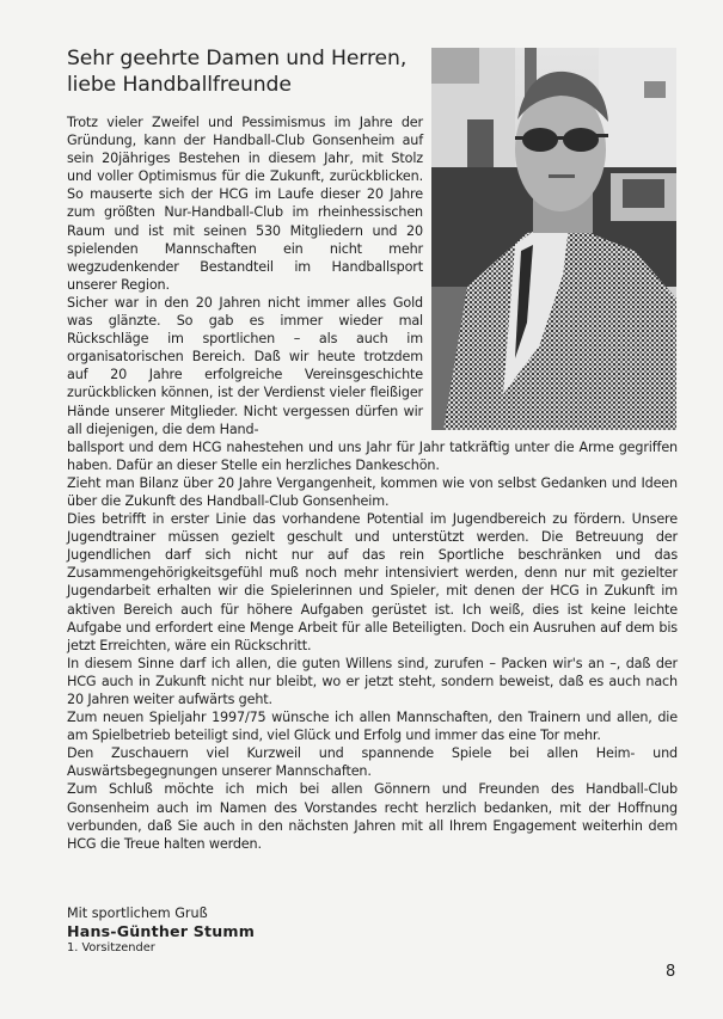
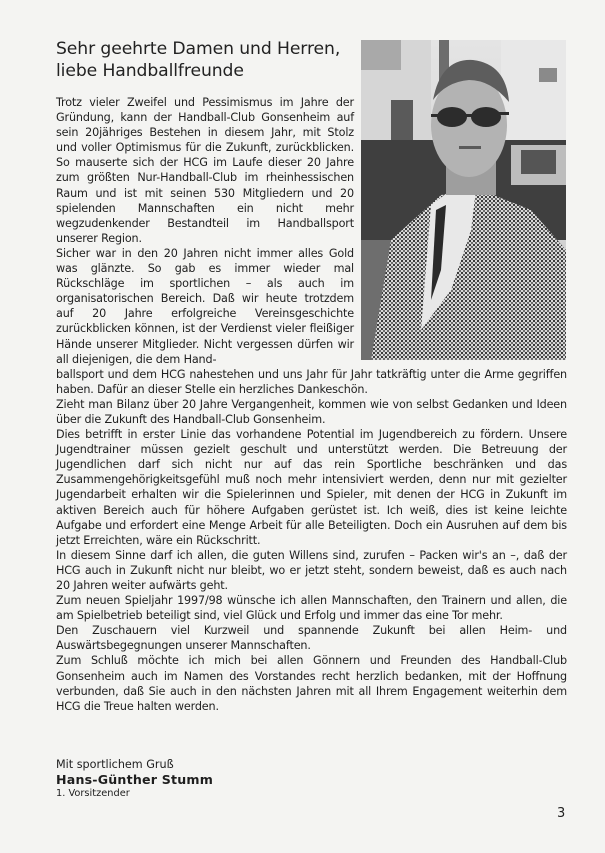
  Sehr geehrte Damen und Herren,
  liebe Handballfreunde
  Trotz vieler Zweifel und Pessimismus im Jahre der Gründung, kann der Handball-Club Gonsenheim auf sein 20jähriges Bestehen in diesem Jahr, mit Stolz und voller Optimismus für die Zukunft, zurückblicken. So mauserte sich der HCG im Laufe dieser 20 Jahre zum größten Nur-Handball-Club im rheinhessischen Raum und ist mit seinen 530 Mitgliedern und 20 spielenden Mannschaften ein nicht mehr wegzudenkender Bestandteil im Handballsport unserer Region.
  Sicher war in den 20 Jahren nicht immer alles Gold was glänzte. So gab es immer wieder mal Rückschläge im sportlichen – als auch im organisatorischen Bereich. Daß wir heute trotzdem auf 20 Jahre erfolgreiche Vereinsgeschichte zurückblicken können, ist der Verdienst vieler fleißiger Hände unserer Mitglieder. Nicht vergessen dürfen wir all diejenigen, die dem Hand-
  ballsport und dem HCG nahestehen und uns Jahr für Jahr tatkräftig unter die Arme gegriffen haben. Dafür an dieser Stelle ein herzliches Dankeschön.
  Zieht man Bilanz über 20 Jahre Vergangenheit, kommen wie von selbst Gedanken und Ideen über die Zukunft des Handball-Club Gonsenheim.
  Dies betrifft in erster Linie das vorhandene Potential im Jugendbereich zu fördern. Unsere Jugendtrainer müssen gezielt geschult und unterstützt werden. Die Betreuung der Jugendlichen darf sich nicht nur auf das rein Sportliche beschränken und das Zusammengehörigkeitsgefühl muß noch mehr intensiviert werden, denn nur mit gezielter Jugendarbeit erhalten wir die Spielerinnen und Spieler, mit denen der HCG in Zukunft im aktiven Bereich auch für höhere Aufgaben gerüstet ist. Ich weiß, dies ist keine leichte Aufgabe und erfordert eine Menge Arbeit für alle Beteiligten. Doch ein Ausruhen auf dem bis jetzt Erreichten, wäre ein Rückschritt.
  In diesem Sinne darf ich allen, die guten Willens sind, zurufen – Packen wir's an –, daß der HCG auch in Zukunft nicht nur bleibt, wo er jetzt steht, sondern beweist, daß es auch nach 20 Jahren weiter aufwärts geht.
- Zum neuen Spieljahr 1997/75 wünsche ich allen Mannschaften, den Trainern und allen, die am Spielbetrieb beteiligt sind, viel Glück und Erfolg und immer das eine Tor mehr.
+ Zum neuen Spieljahr 1997/98 wünsche ich allen Mannschaften, den Trainern und allen, die am Spielbetrieb beteiligt sind, viel Glück und Erfolg und immer das eine Tor mehr.
- Den Zuschauern viel Kurzweil und spannende Spiele bei allen Heim- und Auswärtsbegegnungen unserer Mannschaften.
+ Den Zuschauern viel Kurzweil und spannende Zukunft bei allen Heim- und Auswärtsbegegnungen unserer Mannschaften.
  Zum Schluß möchte ich mich bei allen Gönnern und Freunden des Handball-Club Gonsenheim auch im Namen des Vorstandes recht herzlich bedanken, mit der Hoffnung verbunden, daß Sie auch in den nächsten Jahren mit all Ihrem Engagement weiterhin dem HCG die Treue halten werden.
  Mit sportlichem Gruß
  Hans-Günther Stumm
  1. Vorsitzender
- 8
+ 3
